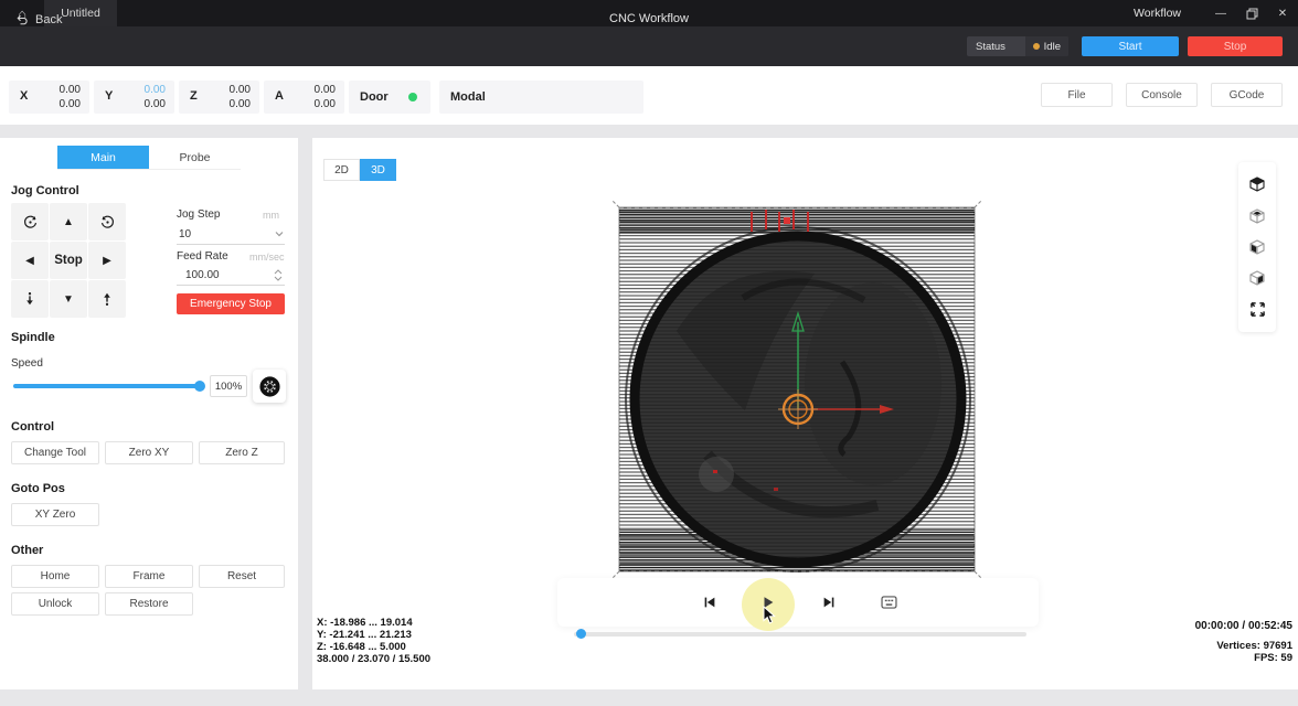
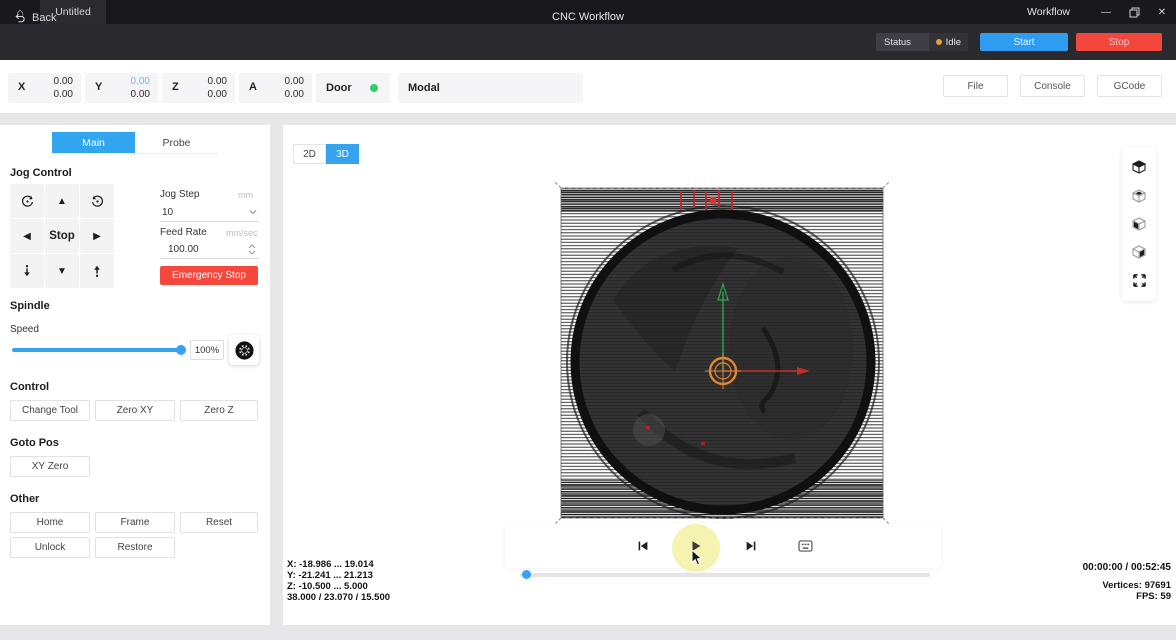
  ⌂
  Untitled
  Workflow
  —
  ✕
  Back
  CNC Workflow
  Status
  Idle
  Start
  Stop
  X
  0.00
  0.00
  Y
  0.00
  0.00
  Z
  0.00
  0.00
  A
  0.00
  0.00
  Door
  Modal
  File
  Console
  GCode
  Main
  Probe
  Jog Control
  ▲
  ◀
  Stop
  ▶
  ▼
  Jog Step
  mm
  10
  Feed Rate
  mm/sec
  100.00
  Emergency Stop
  Spindle
  Speed
  100%
  Control
  Change Tool
  Zero XY
  Zero Z
  Goto Pos
  XY Zero
  Other
  Home
  Frame
  Reset
  Unlock
  Restore
  2D
  3D
  X: -18.986 ... 19.014
  Y: -21.241 ... 21.213
- Z: -16.648 ... 5.000
+ Z: -10.500 ... 5.000
  38.000 / 23.070 / 15.500
  00:00:00 / 00:52:45
  Vertices: 97691
  FPS: 59
